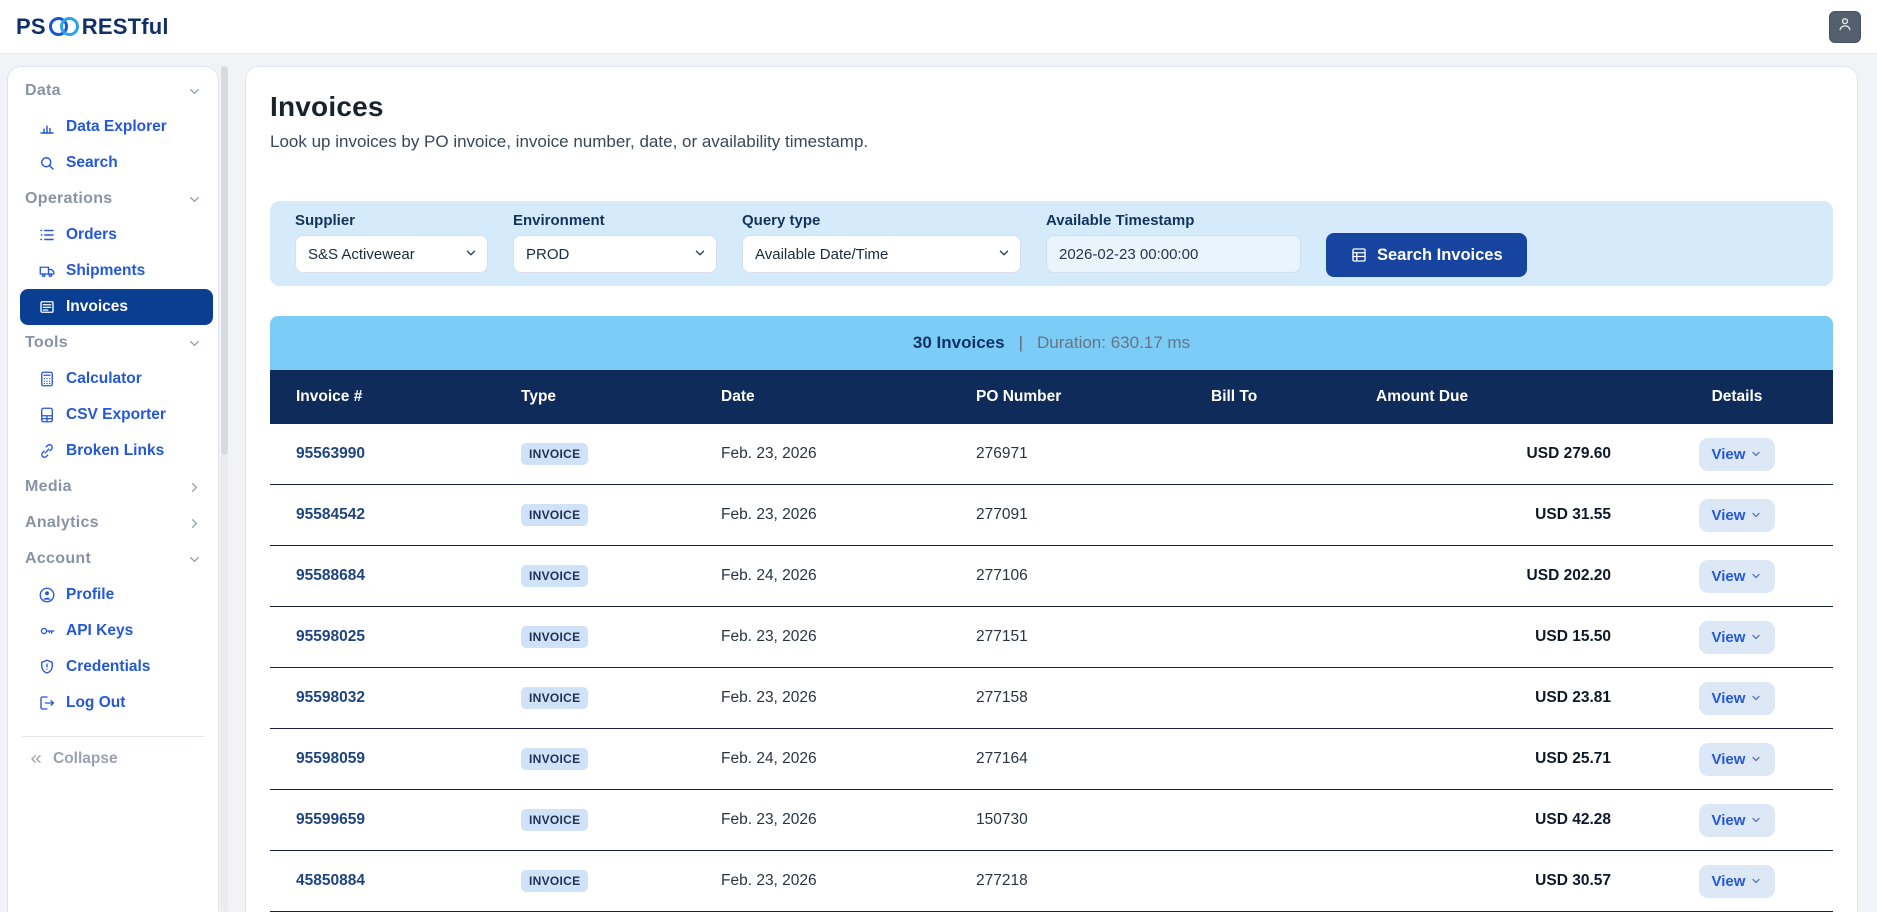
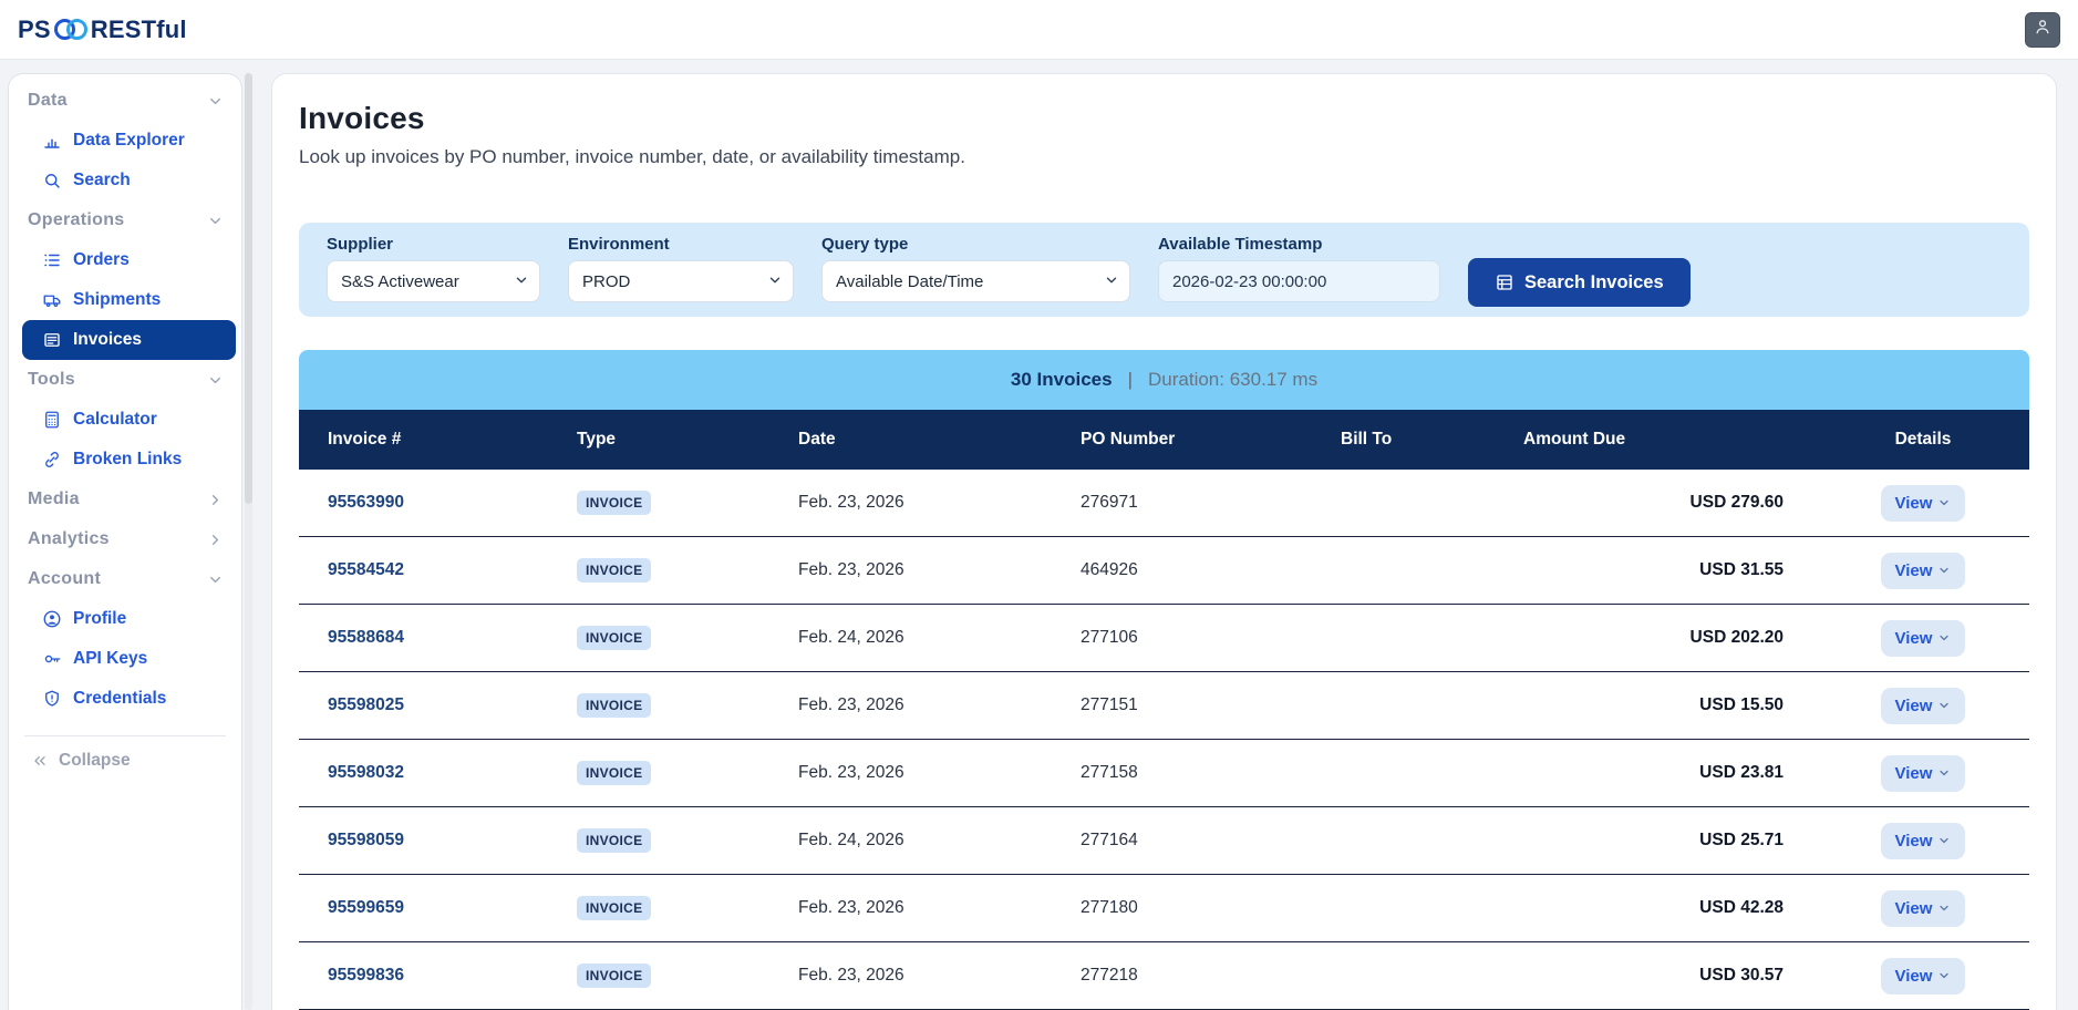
  PS
  RESTful
  Data
  Data Explorer
  Search
  Operations
  Orders
  Shipments
  Invoices
  Tools
  Calculator
- CSV Exporter
  Broken Links
  Media
  Analytics
  Account
  Profile
  API Keys
  Credentials
- Log Out
  Collapse
  Invoices
- Look up invoices by PO invoice, invoice number, date, or availability timestamp.
+ Look up invoices by PO number, invoice number, date, or availability timestamp.
  Supplier
  S&S Activewear
  Environment
  PROD
  Query type
  Available Date/Time
  Available Timestamp
  2026-02-23 00:00:00
  Search Invoices
  30 Invoices
  |
  Duration: 630.17 ms
  Invoice #
  Type
  Date
  PO Number
  Bill To
  Amount Due
  Details
  95563990
  INVOICE
  Feb. 23, 2026
  276971
  USD 279.60
  View
  95584542
  INVOICE
  Feb. 23, 2026
- 277091
+ 464926
  USD 31.55
  View
  95588684
  INVOICE
  Feb. 24, 2026
  277106
  USD 202.20
  View
  95598025
  INVOICE
  Feb. 23, 2026
  277151
  USD 15.50
  View
  95598032
  INVOICE
  Feb. 23, 2026
  277158
  USD 23.81
  View
  95598059
  INVOICE
  Feb. 24, 2026
  277164
  USD 25.71
  View
  95599659
  INVOICE
  Feb. 23, 2026
- 150730
+ 277180
  USD 42.28
  View
- 45850884
+ 95599836
  INVOICE
  Feb. 23, 2026
  277218
  USD 30.57
  View
